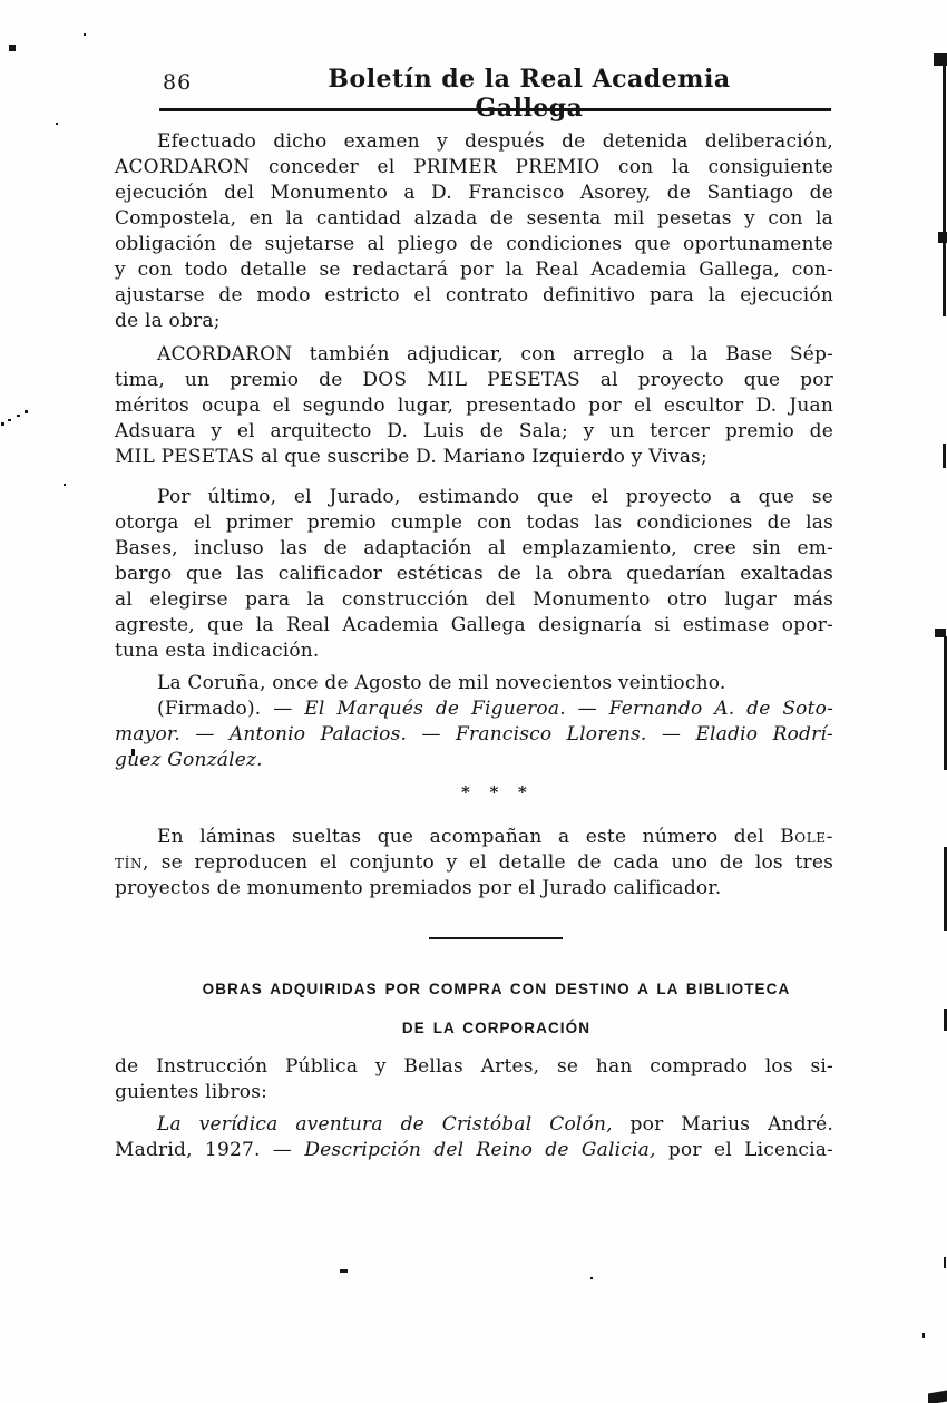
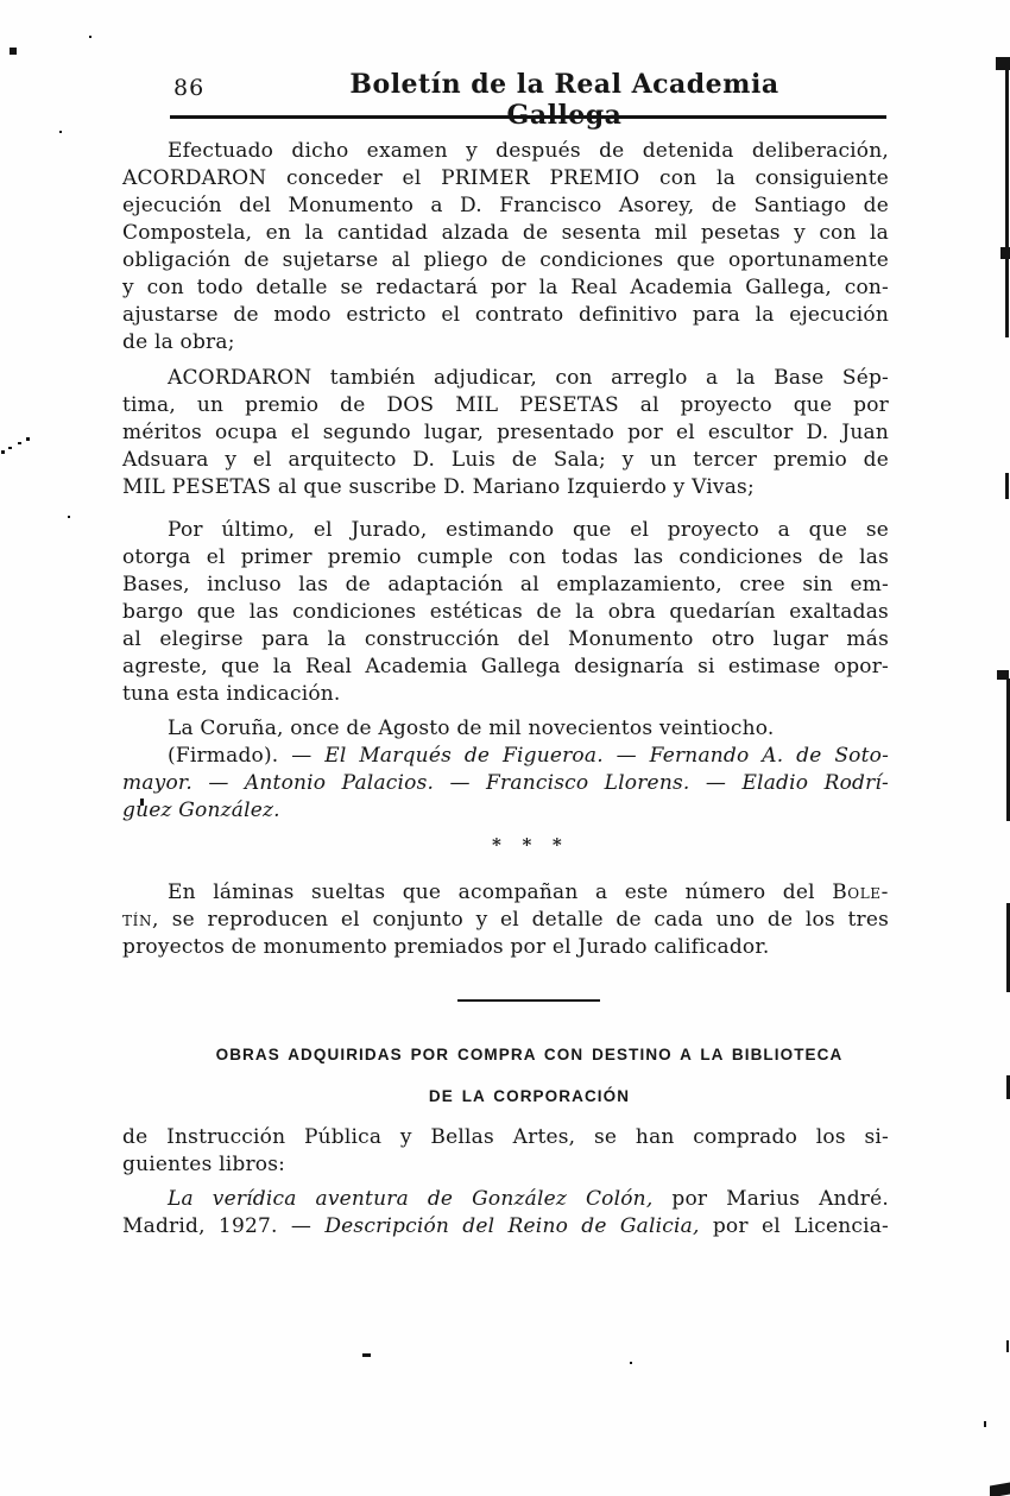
  86
  Boletín de la Real Academia
  Efectuado dicho examen y después de detenida deliberación,
  ACORDARON conceder el PRIMER PREMIO con la consiguiente
  ejecución del Monumento a D. Francisco Asorey, de Santiago de
  Compostela, en la cantidad alzada de sesenta mil pesetas y con la
  obligación de sujetarse al pliego de condiciones que oportunamente
  y con todo detalle se redactará por la Real Academia Gallega, con-
  ajustarse de modo estricto el contrato definitivo para la ejecución
  de la obra;
  ACORDARON también adjudicar, con arreglo a la Base Sép-
  tima, un premio de DOS MIL PESETAS al proyecto que por
  méritos ocupa el segundo lugar, presentado por el escultor D. Juan
  Adsuara y el arquitecto D. Luis de Sala; y un tercer premio de
  MIL PESETAS al que suscribe D. Mariano Izquierdo y Vivas;
  Por último, el Jurado, estimando que el proyecto a que se
  otorga el primer premio cumple con todas las condiciones de las
  Bases, incluso las de adaptación al emplazamiento, cree sin em-
- bargo que las calificador estéticas de la obra quedarían exaltadas
+ bargo que las condiciones estéticas de la obra quedarían exaltadas
  al elegirse para la construcción del Monumento otro lugar más
  agreste, que la Real Academia Gallega designaría si estimase opor-
  tuna esta indicación.
  La Coruña, once de Agosto de mil novecientos veintiocho.
  (Firmado). — El Marqués de Figueroa. — Fernando A. de Soto-
  mayor. — Antonio Palacios. — Francisco Llorens. — Eladio Rodrí-
  guez González.
  * * *
  En láminas sueltas que acompañan a este número del Bole-
  tín, se reproducen el conjunto y el detalle de cada uno de los tres
  proyectos de monumento premiados por el Jurado calificador.
  OBRAS ADQUIRIDAS POR COMPRA CON DESTINO A LA BIBLIOTECA
  DE LA CORPORACIÓN
  de Instrucción Pública y Bellas Artes, se han comprado los si-
  guientes libros:
- La verídica aventura de Cristóbal Colón, por Marius André.
+ La verídica aventura de González Colón, por Marius André.
  Madrid, 1927. — Descripción del Reino de Galicia, por el Licencia-
